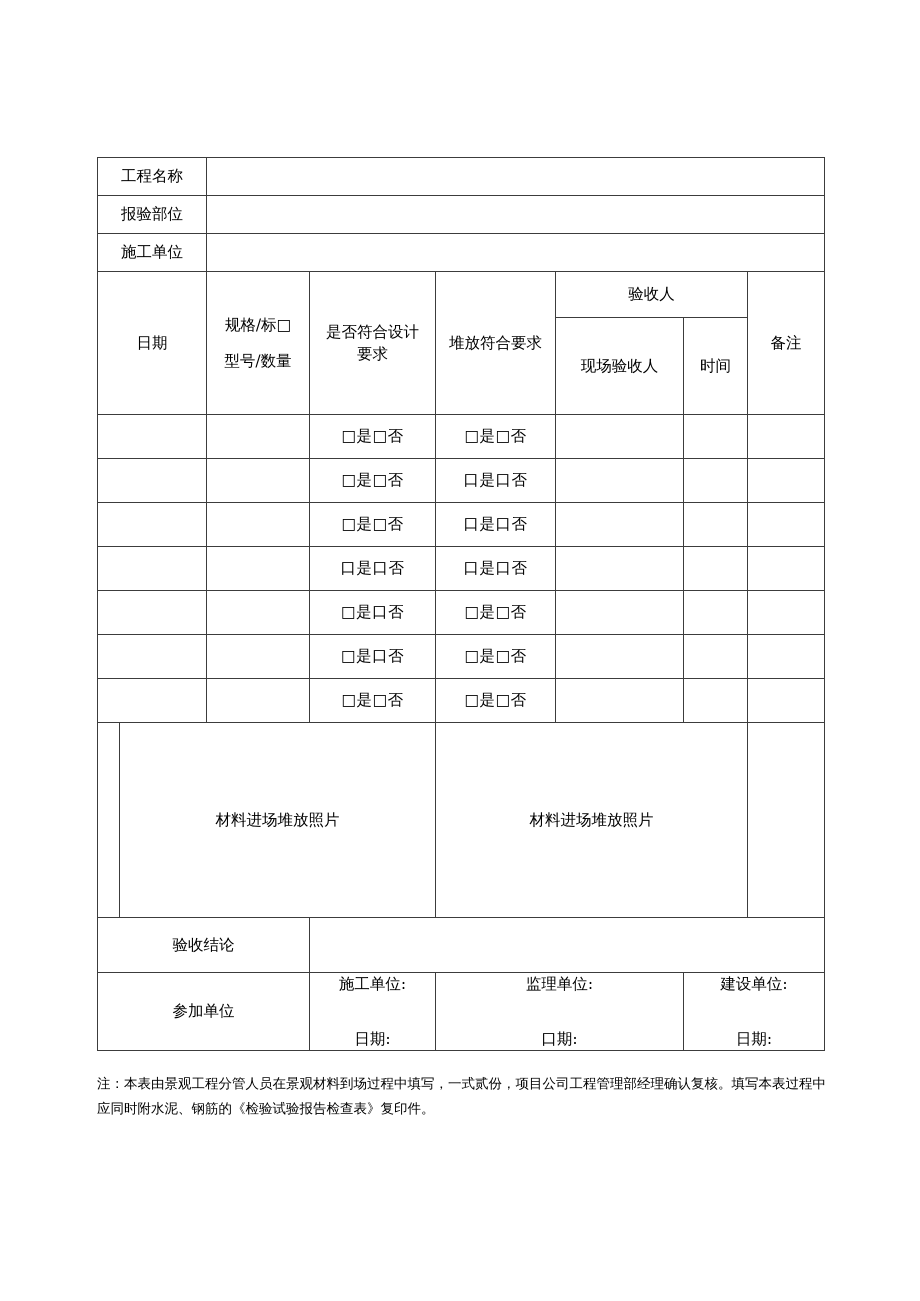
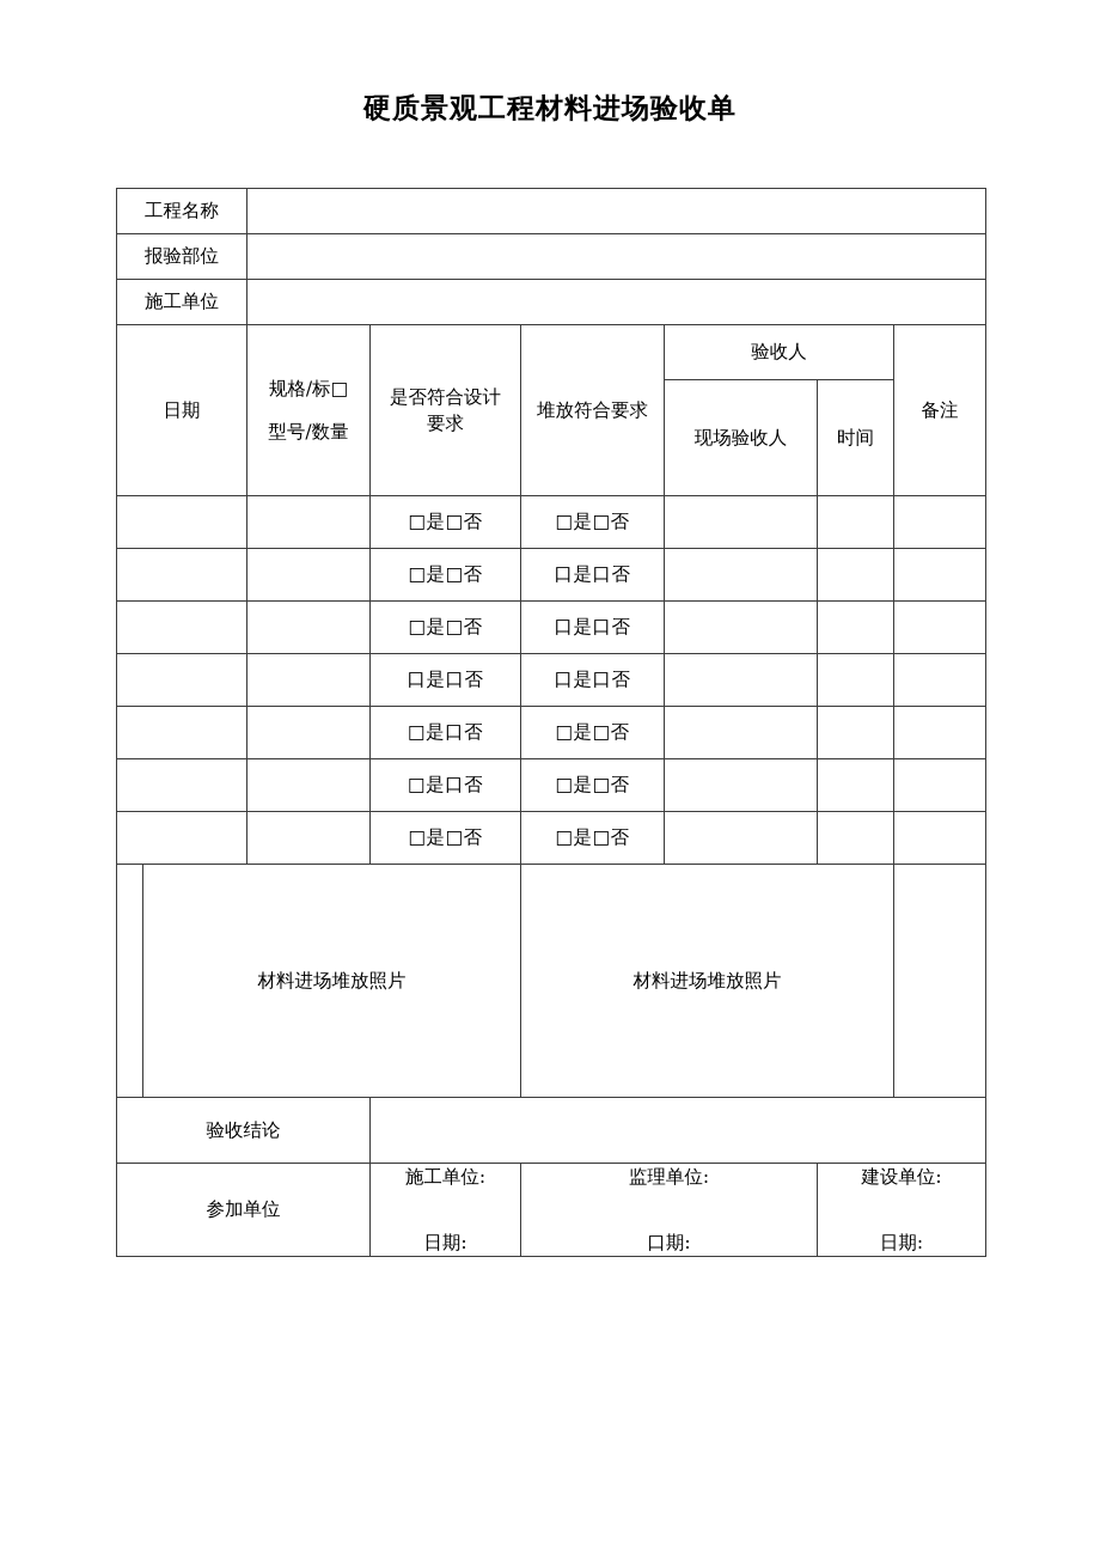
+ 硬质景观工程材料进场验收单
  工程名称
  报验部位
  施工单位
  日期	规格/标□ 型号/数量	是否符合设计 要求	堆放符合要求	验收人	备注
  现场验收人	时间
  		□是□否	□是□否
  		□是□否	口是口否
  		□是□否	口是口否
  		口是口否	口是口否
  		□是口否	□是□否
  		□是口否	□是□否
  		□是□否	□是□否
  	材料进场堆放照片	材料进场堆放照片
  验收结论
  参加单位	施工单位: 日期:	监理单位: 口期:	建设单位: 日期:
- 注：本表由景观工程分管人员在景观材料到场过程中填写，一式贰份，项目公司工程管理部经理确认复核。填写本表过程中应同时附水泥、钢筋的《检验试验报告检查表》复印件。
